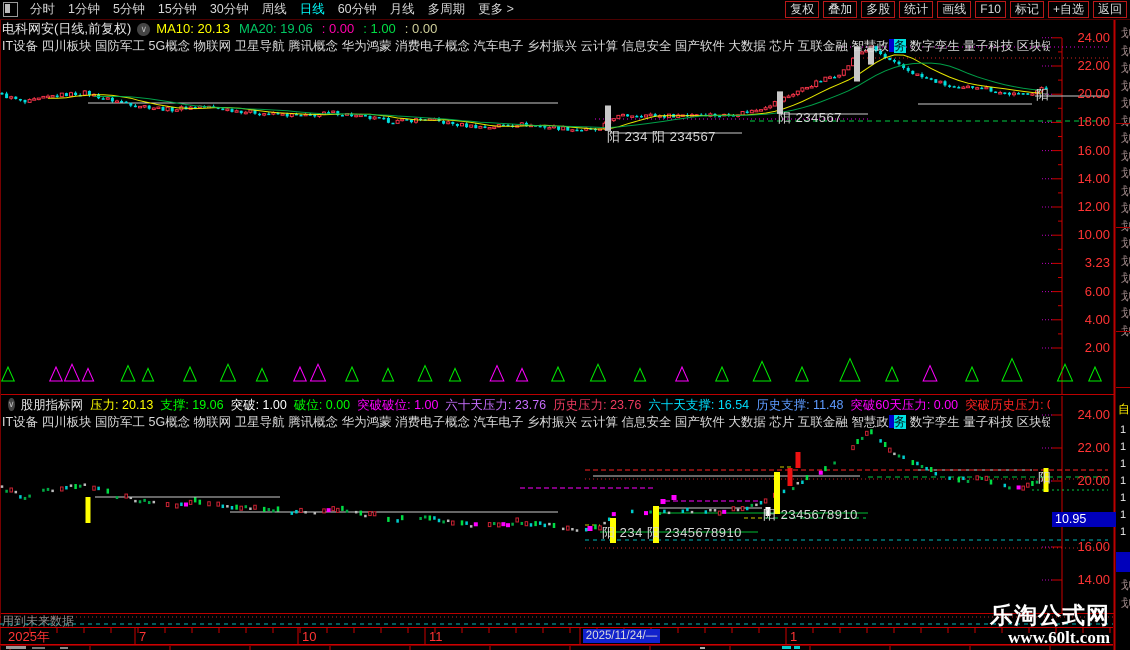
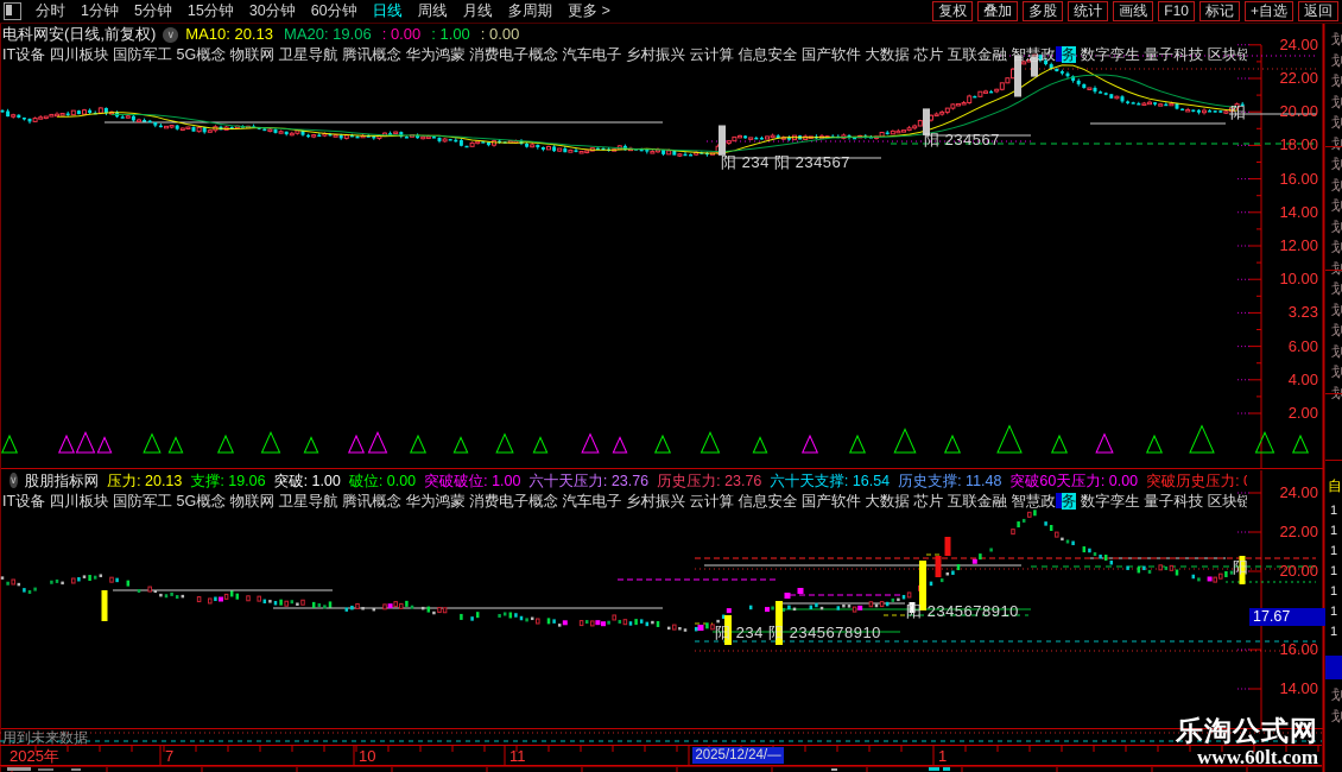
  分时
  1分钟
  5分钟
  15分钟
  30分钟
- 周线
+ 60分钟
  日线
- 60分钟
+ 周线
  月线
  多周期
  更多 >
  复权
  叠加
  多股
  统计
  画线
  F10
  标记
  +自选
  返回
  电科网安(日线,前复权)
  ∨
  MA10: 20.13 MA20: 19.06 : 0.00 : 1.00 : 0.00
  IT设备 四川板块 国防军工 5G概念 物联网 卫星导航 腾讯概念 华为鸿蒙 消费电子概念 汽车电子 乡村振兴 云计算 信息安全 国产软件 大数据 芯片 互联金融 智慧政 务 数字孪生 量子科技 区块链
  ∨
  股朋指标网
  压力: 20.13 支撑: 19.06 突破: 1.00 破位: 0.00 突破破位: 1.00 六十天压力: 23.76 历史压力: 23.76 六十天支撑: 16.54 历史支撑: 11.48 突破60天压力: 0.00 突破历史压力:
  IT设备 四川板块 国防军工 5G概念 物联网 卫星导航 腾讯概念 华为鸿蒙 消费电子概念 汽车电子 乡村振兴 云计算 信息安全 国产软件 大数据 芯片 互联金融 智慧政 务 数字孪生 量子科技 区块链
  24.00
  22.00
  20.00
  18.00
  16.00
  14.00
  12.00
  10.00
  3.23
  6.00
  4.00
  2.00
  24.00
  22.00
  20.00
  16.00
  14.00
- 10.95
+ 17.67
  2025年
  7
  10
  11
  1
- 2025/11/24/—
+ 2025/12/24/—
  用到未来数据
  乐淘公式网
  www.60lt.com
  划划划划划划划划划划划划划划划划划
  自
  1
  1
  1
  1
  1
  1
  1
  划划
  阳 234
  阳 234567
  阳 234567
  阳
  阳 234
  阳 2345678910
  阳 2345678910
  阳
